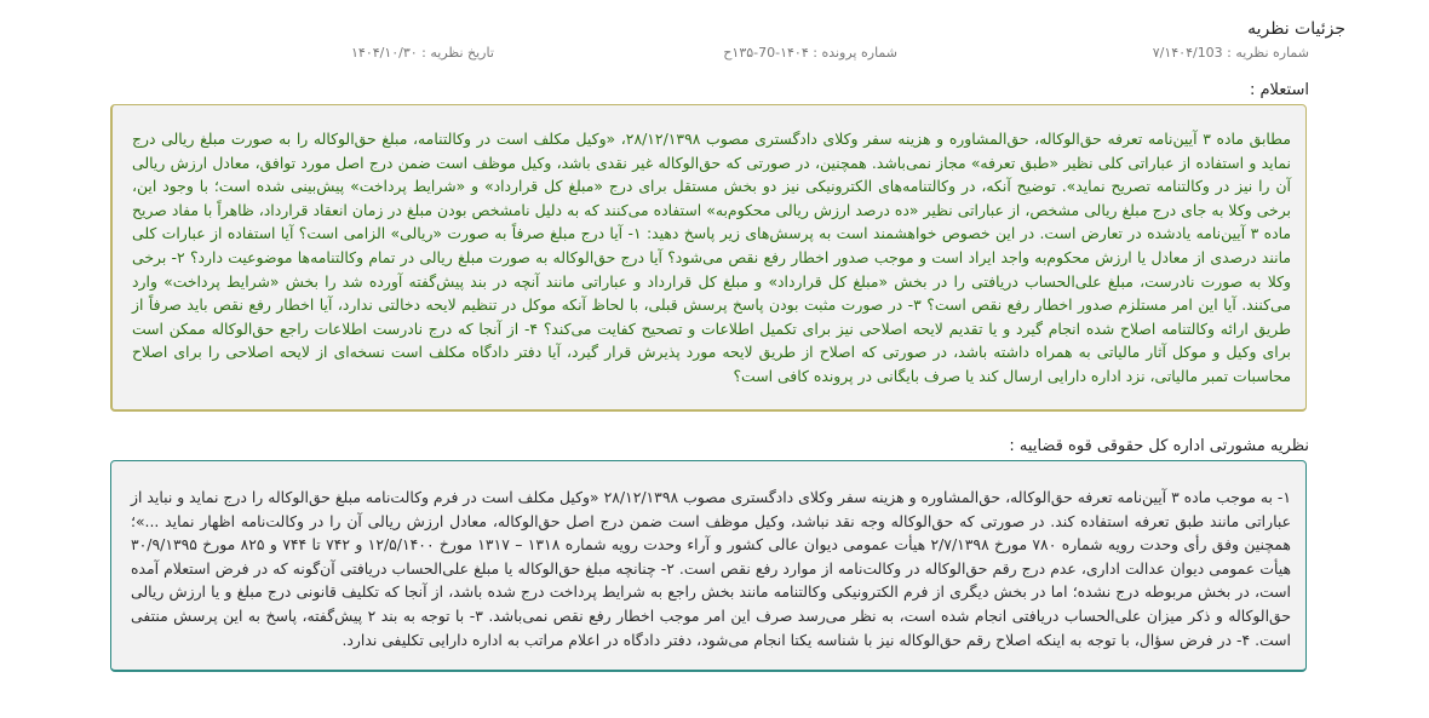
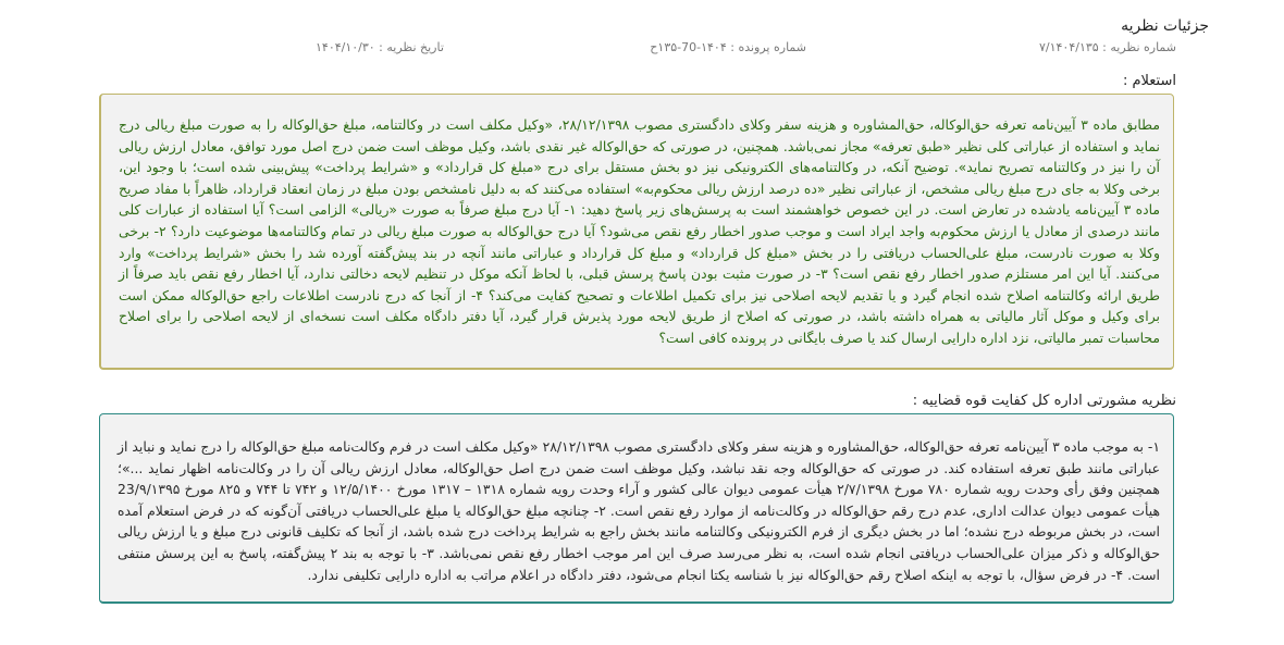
  جزئیات نظریه
- شماره نظریه : ۷/۱۴۰۴/103
+ شماره نظریه : ۷/۱۴۰۴/۱۳۵
  شماره پرونده : ۱۴۰۴-70-۱۳۵ح
  تاریخ نظریه : ۱۴۰۴/۱۰/۳۰
  استعلام :
  مطابق ماده ۳ آیین‌نامه تعرفه حق‌الوکاله، حق‌المشاوره و هزینه سفر وکلای دادگستری مصوب ۲۸/۱۲/۱۳۹۸، «وکیل مکلف است در وکالتنامه، مبلغ حق‌الوکاله را به صورت مبلغ ریالی درج نماید و استفاده از عباراتی کلی نظیر «طبق تعرفه» مجاز نمی‌باشد. همچنین، در صورتی که حق‌الوکاله غیر نقدی باشد، وکیل موظف است ضمن درج اصل مورد توافق، معادل ارزش ریالی آن را نیز در وکالتنامه تصریح نماید». توضیح آنکه، در وکالتنامه‌های الکترونیکی نیز دو بخش مستقل برای درج «مبلغ کل قرارداد» و «شرایط پرداخت» پیش‌بینی شده است؛ با وجود این، برخی وکلا به جای درج مبلغ ریالی مشخص، از عباراتی نظیر «ده درصد ارزش ریالی محکوم‌به» استفاده می‌کنند که به دلیل نامشخص بودن مبلغ در زمان انعقاد قرارداد، ظاهراً با مفاد صریح ماده ۳ آیین‌نامه یادشده در تعارض است. در این خصوص خواهشمند است به پرسش‌های زیر پاسخ دهید: ۱- آیا درج مبلغ صرفاً به صورت «ریالی» الزامی است؟ آیا استفاده از عبارات کلی مانند درصدی از معادل یا ارزش محکوم‌به واجد ایراد است و موجب صدور اخطار رفع نقص می‌شود؟ آیا درج حق‌الوکاله به صورت مبلغ ریالی در تمام وکالتنامه‌ها موضوعیت دارد؟ ۲- برخی وکلا به صورت نادرست، مبلغ علی‌الحساب دریافتی را در بخش «مبلغ کل قرارداد» و مبلغ کل قرارداد و عباراتی مانند آنچه در بند پیش‌گفته آورده شد را بخش «شرایط پرداخت» وارد می‌کنند. آیا این امر مستلزم صدور اخطار رفع نقص است؟ ۳- در صورت مثبت بودن پاسخ پرسش قبلی، با لحاظ آنکه موکل در تنظیم لایحه دخالتی ندارد، آیا اخطار رفع نقص باید صرفاً از طریق ارائه وکالتنامه اصلاح شده انجام گیرد و یا تقدیم لایحه اصلاحی نیز برای تکمیل اطلاعات و تصحیح کفایت می‌کند؟ ۴- از آنجا که درج نادرست اطلاعات راجع حق‌الوکاله ممکن است برای وکیل و موکل آثار مالیاتی به همراه داشته باشد، در صورتی که اصلاح از طریق لایحه مورد پذیرش قرار گیرد، آیا دفتر دادگاه مکلف است نسخه‌ای از لایحه اصلاحی را برای اصلاح محاسبات تمبر مالیاتی، نزد اداره دارایی ارسال کند یا صرف بایگانی در پرونده کافی است؟
- نظریه مشورتی اداره کل حقوقی قوه قضاییه :
+ نظریه مشورتی اداره کل کفایت قوه قضاییه :
- ۱- به موجب ماده ۳ آیین‌نامه تعرفه حق‌الوکاله، حق‌المشاوره و هزینه سفر وکلای دادگستری مصوب ۲۸/۱۲/۱۳۹۸ «وکیل مکلف است در فرم وکالت‌نامه مبلغ حق‌الوکاله را درج نماید و نباید از عباراتی مانند طبق تعرفه استفاده کند. در صورتی که حق‌الوکاله وجه نقد نباشد، وکیل موظف است ضمن درج اصل حق‌الوکاله، معادل ارزش ریالی آن را در وکالت‌نامه اظهار نماید ...»؛ همچنین وفق رأی وحدت رویه شماره ۷۸۰ مورخ ۲/۷/۱۳۹۸ هیأت عمومی دیوان عالی کشور و آراء وحدت رویه شماره ۱۳۱۸ – ۱۳۱۷ مورخ ۱۲/۵/۱۴۰۰ و ۷۴۲ تا ۷۴۴ و ۸۲۵ مورخ ۳۰/۹/۱۳۹۵ هیأت عمومی دیوان عدالت اداری، عدم درج رقم حق‌الوکاله در وکالت‌نامه از موارد رفع نقص است. ۲- چنانچه مبلغ حق‌الوکاله یا مبلغ علی‌الحساب دریافتی آن‌گونه که در فرض استعلام آمده است، در بخش مربوطه درج نشده؛ اما در بخش دیگری از فرم الکترونیکی وکالتنامه مانند بخش راجع به شرایط پرداخت درج شده باشد، از آنجا که تکلیف قانونی درج مبلغ و یا ارزش ریالی حق‌الوکاله و ذکر میزان علی‌الحساب دریافتی انجام شده است، به نظر می‌رسد صرف این امر موجب اخطار رفع نقص نمی‌باشد. ۳- با توجه به بند ۲ پیش‌گفته، پاسخ به این پرسش منتفی است. ۴- در فرض سؤال، با توجه به اینکه اصلاح رقم حق‌الوکاله نیز با شناسه یکتا انجام می‌شود، دفتر دادگاه در اعلام مراتب به اداره دارایی تکلیفی ندارد.
+ ۱- به موجب ماده ۳ آیین‌نامه تعرفه حق‌الوکاله، حق‌المشاوره و هزینه سفر وکلای دادگستری مصوب ۲۸/۱۲/۱۳۹۸ «وکیل مکلف است در فرم وکالت‌نامه مبلغ حق‌الوکاله را درج نماید و نباید از عباراتی مانند طبق تعرفه استفاده کند. در صورتی که حق‌الوکاله وجه نقد نباشد، وکیل موظف است ضمن درج اصل حق‌الوکاله، معادل ارزش ریالی آن را در وکالت‌نامه اظهار نماید ...»؛ همچنین وفق رأی وحدت رویه شماره ۷۸۰ مورخ ۲/۷/۱۳۹۸ هیأت عمومی دیوان عالی کشور و آراء وحدت رویه شماره ۱۳۱۸ – ۱۳۱۷ مورخ ۱۲/۵/۱۴۰۰ و ۷۴۲ تا ۷۴۴ و ۸۲۵ مورخ 23/۹/۱۳۹۵ هیأت عمومی دیوان عدالت اداری، عدم درج رقم حق‌الوکاله در وکالت‌نامه از موارد رفع نقص است. ۲- چنانچه مبلغ حق‌الوکاله یا مبلغ علی‌الحساب دریافتی آن‌گونه که در فرض استعلام آمده است، در بخش مربوطه درج نشده؛ اما در بخش دیگری از فرم الکترونیکی وکالتنامه مانند بخش راجع به شرایط پرداخت درج شده باشد، از آنجا که تکلیف قانونی درج مبلغ و یا ارزش ریالی حق‌الوکاله و ذکر میزان علی‌الحساب دریافتی انجام شده است، به نظر می‌رسد صرف این امر موجب اخطار رفع نقص نمی‌باشد. ۳- با توجه به بند ۲ پیش‌گفته، پاسخ به این پرسش منتفی است. ۴- در فرض سؤال، با توجه به اینکه اصلاح رقم حق‌الوکاله نیز با شناسه یکتا انجام می‌شود، دفتر دادگاه در اعلام مراتب به اداره دارایی تکلیفی ندارد.
